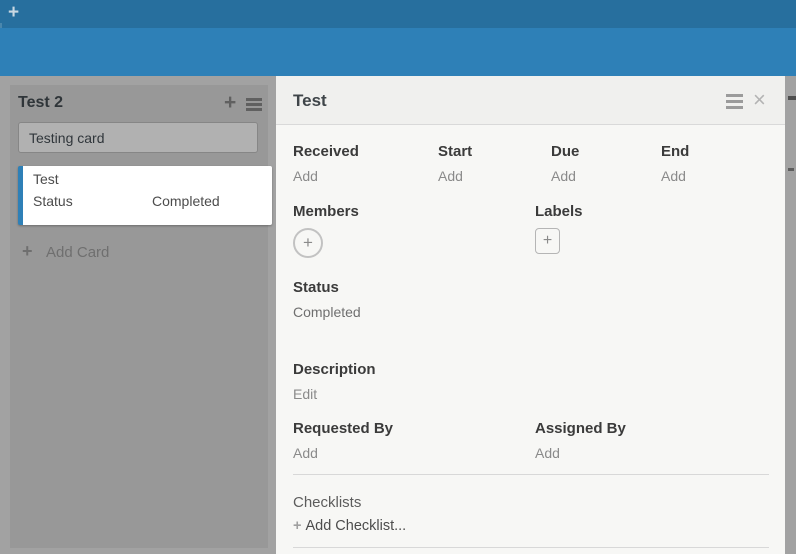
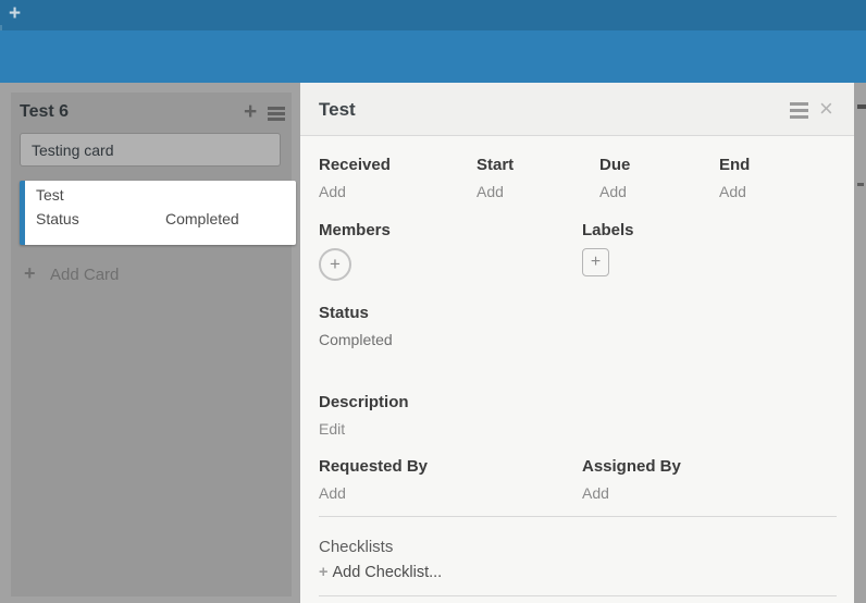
  +
- Test 2
+ Test 6
  +
  Testing card
  Test
  Status
  Completed
  +
  Add Card
  Test
  ×
  Received
  Add
  Start
  Add
  Due
  Add
  End
  Add
  Members
  Labels
  +
  +
  Status
  Completed
  Description
  Edit
  Requested By
  Add
  Assigned By
  Add
  Checklists
  + Add Checklist...
